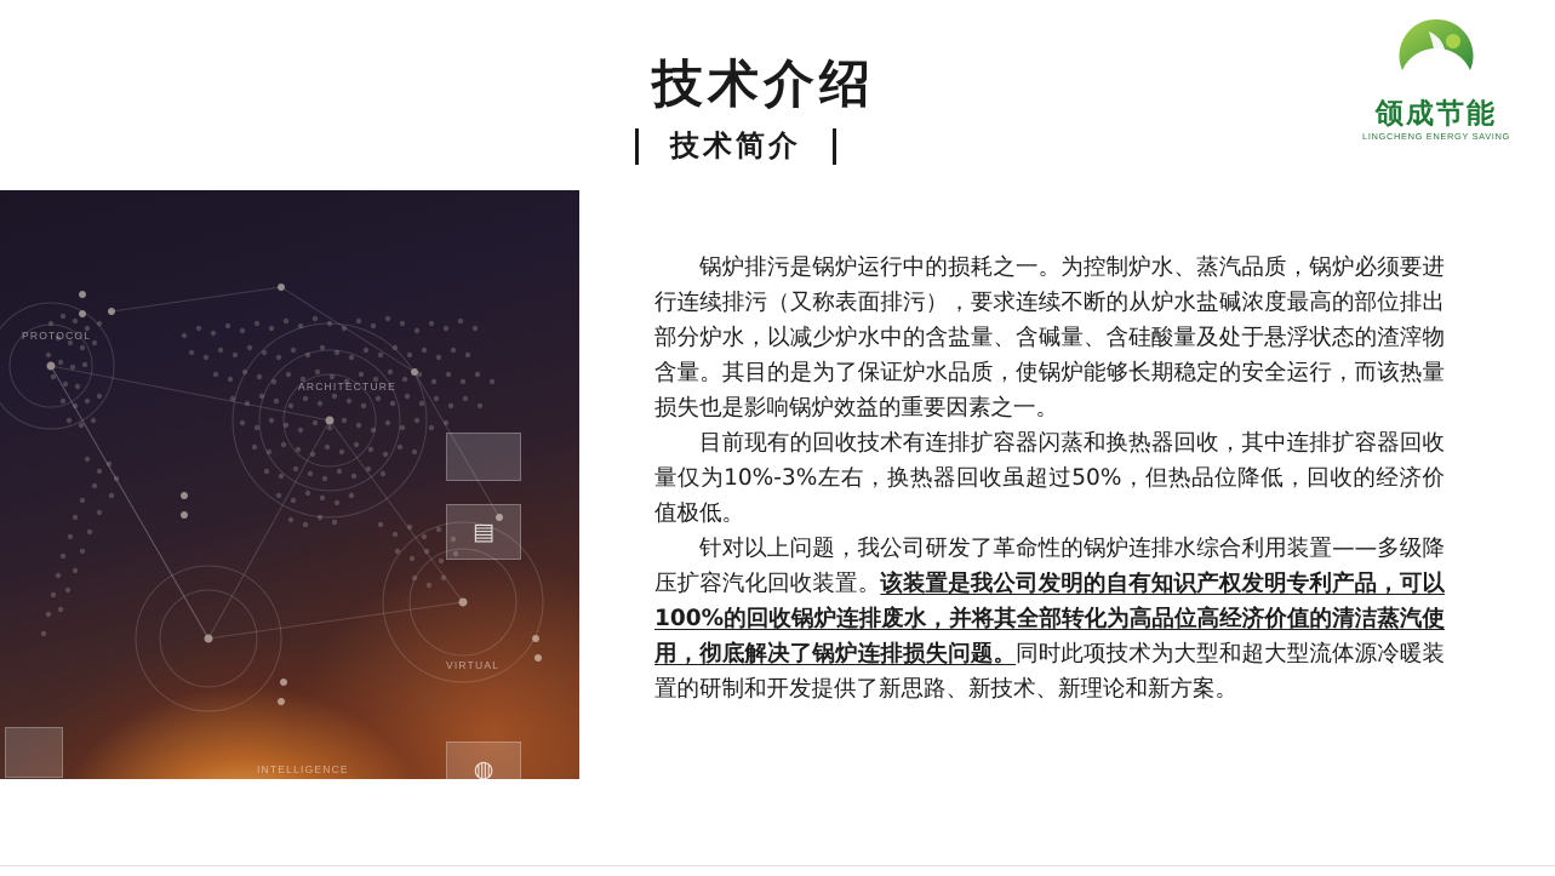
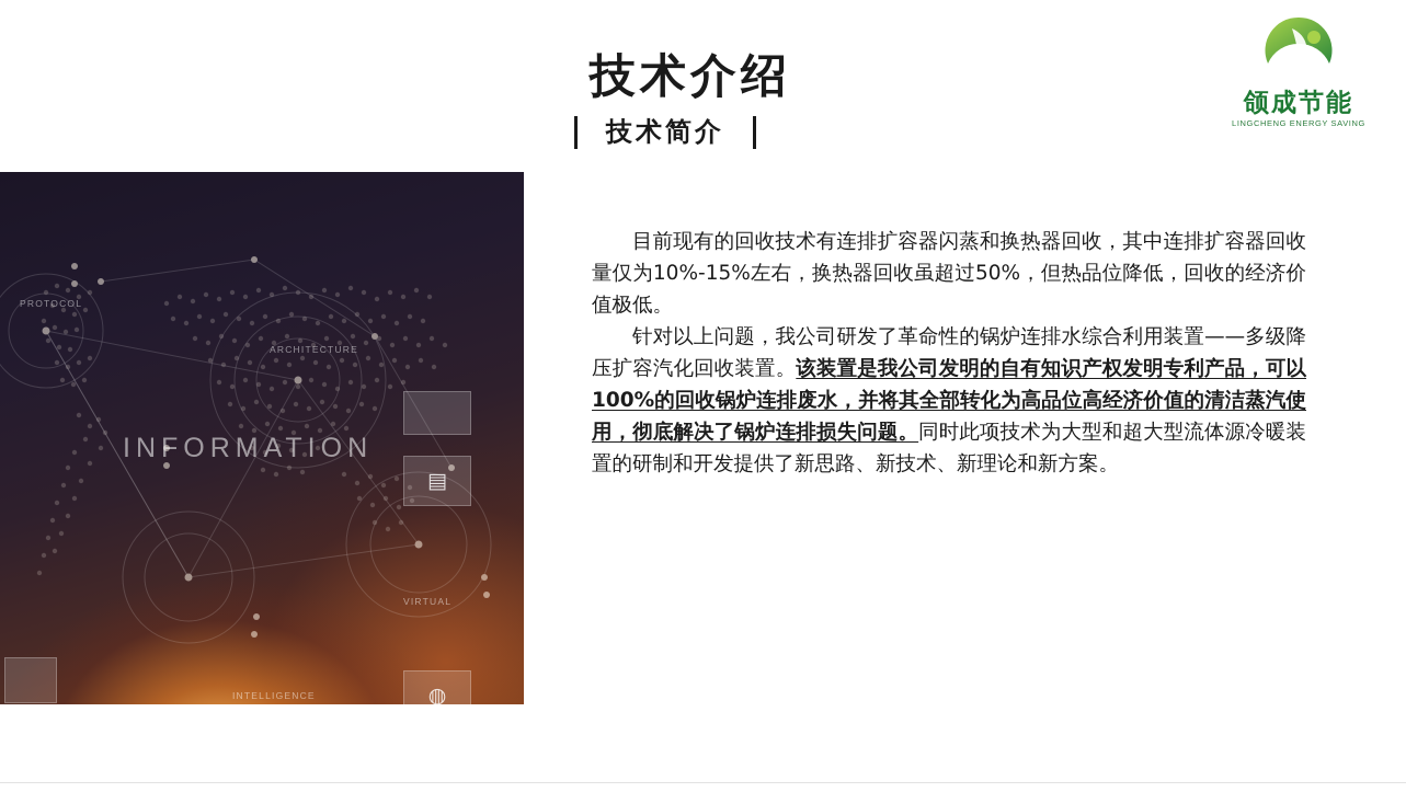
+ INFORMATION
  PROTOCOL
  ARCHITECTURE
  VIRTUAL
  INTELLIGENCE
  ▤
  ◍
  技术介绍
  技术简介
  颌成节能
  LINGCHENG ENERGY SAVING
- 锅炉排污是锅炉运行中的损耗之一。为控制炉水、蒸汽品质，锅炉必须要进行连续排污（又称表面排污），要求连续不断的从炉水盐碱浓度最高的部位排出部分炉水，以减少炉水中的含盐量、含碱量、含硅酸量及处于悬浮状态的渣滓物含量。其目的是为了保证炉水品质，使锅炉能够长期稳定的安全运行，而该热量损失也是影响锅炉效益的重要因素之一。
- 目前现有的回收技术有连排扩容器闪蒸和换热器回收，其中连排扩容器回收量仅为10%-3%左右，换热器回收虽超过50%，但热品位降低，回收的经济价值极低。
+ 目前现有的回收技术有连排扩容器闪蒸和换热器回收，其中连排扩容器回收量仅为10%-15%左右，换热器回收虽超过50%，但热品位降低，回收的经济价值极低。
  针对以上问题，我公司研发了革命性的锅炉连排水综合利用装置——多级降压扩容汽化回收装置。该装置是我公司发明的自有知识产权发明专利产品，可以100%的回收锅炉连排废水，并将其全部转化为高品位高经济价值的清洁蒸汽使用，彻底解决了锅炉连排损失问题。同时此项技术为大型和超大型流体源冷暖装置的研制和开发提供了新思路、新技术、新理论和新方案。
